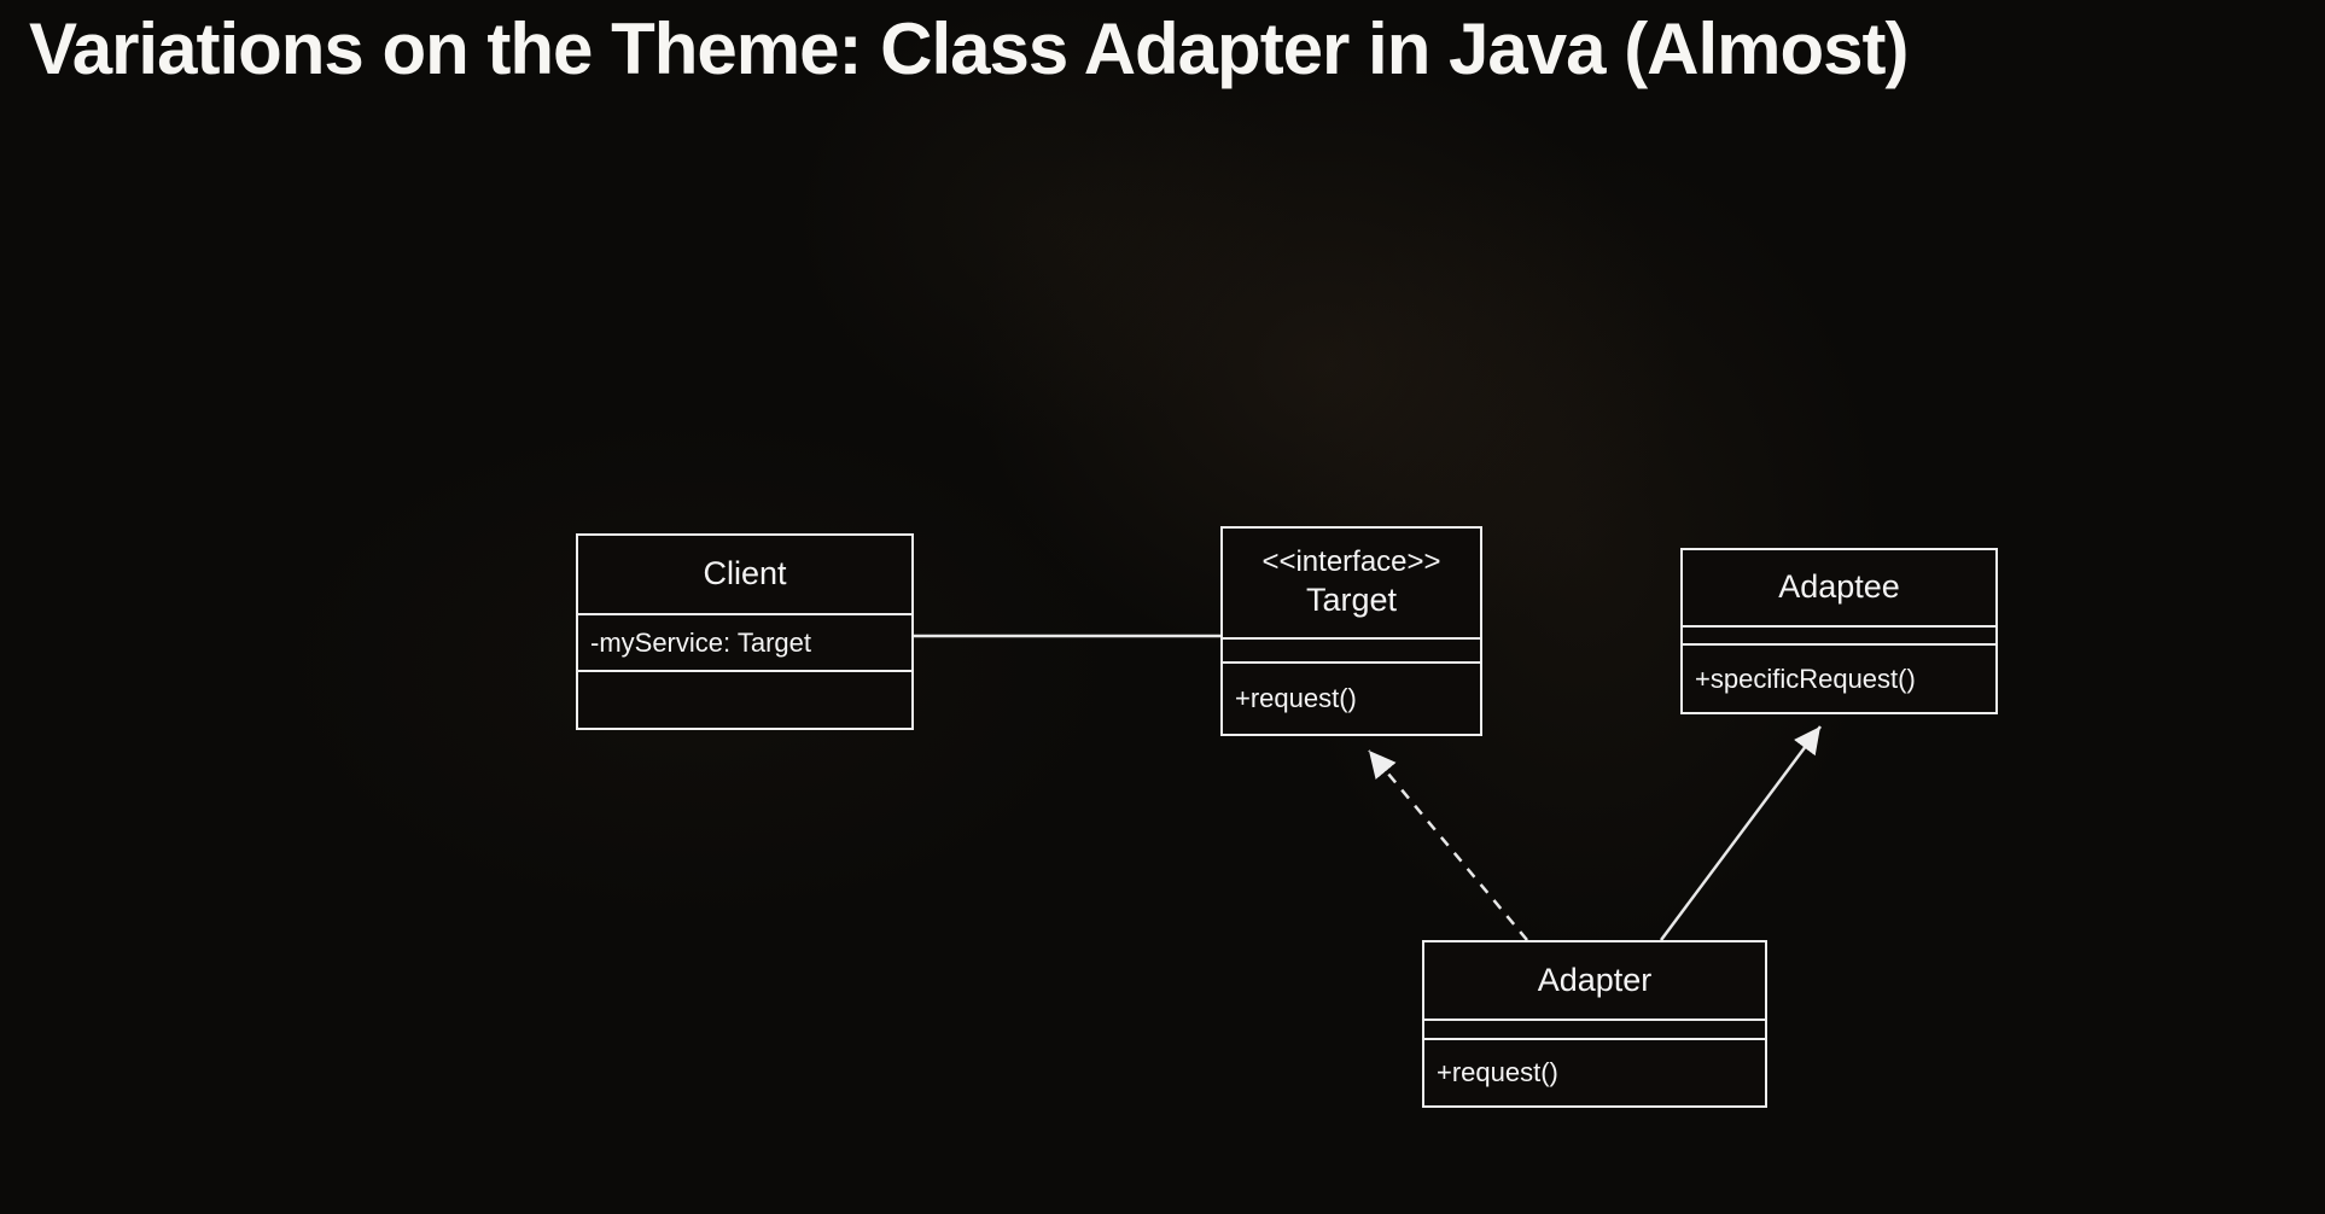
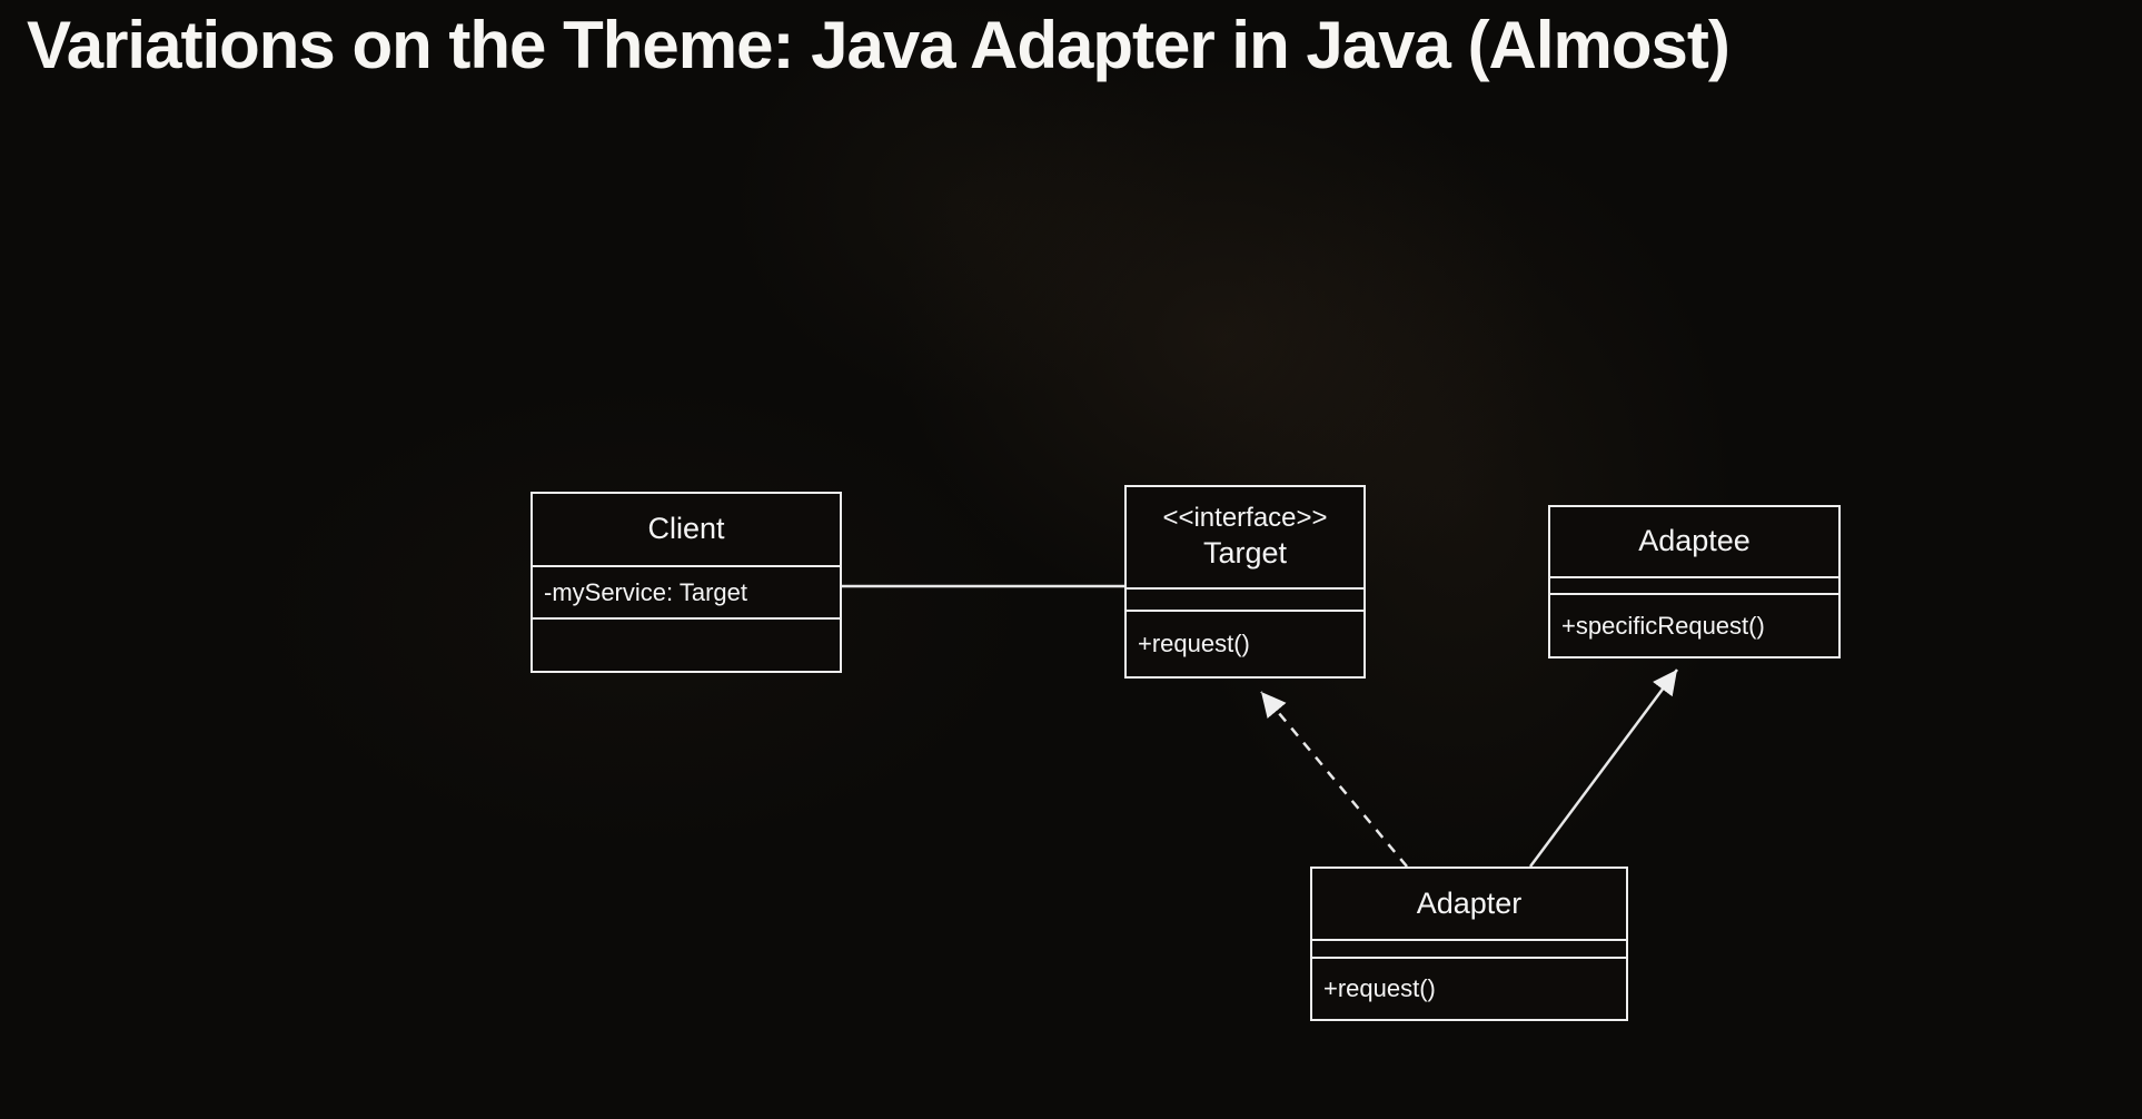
- Variations on the Theme: Class Adapter in Java (Almost)
+ Variations on the Theme: Java Adapter in Java (Almost)
  Client
  -myService: Target
  <<interface>>
  Target
  +request()
  Adaptee
  +specificRequest()
  Adapter
  +request()
